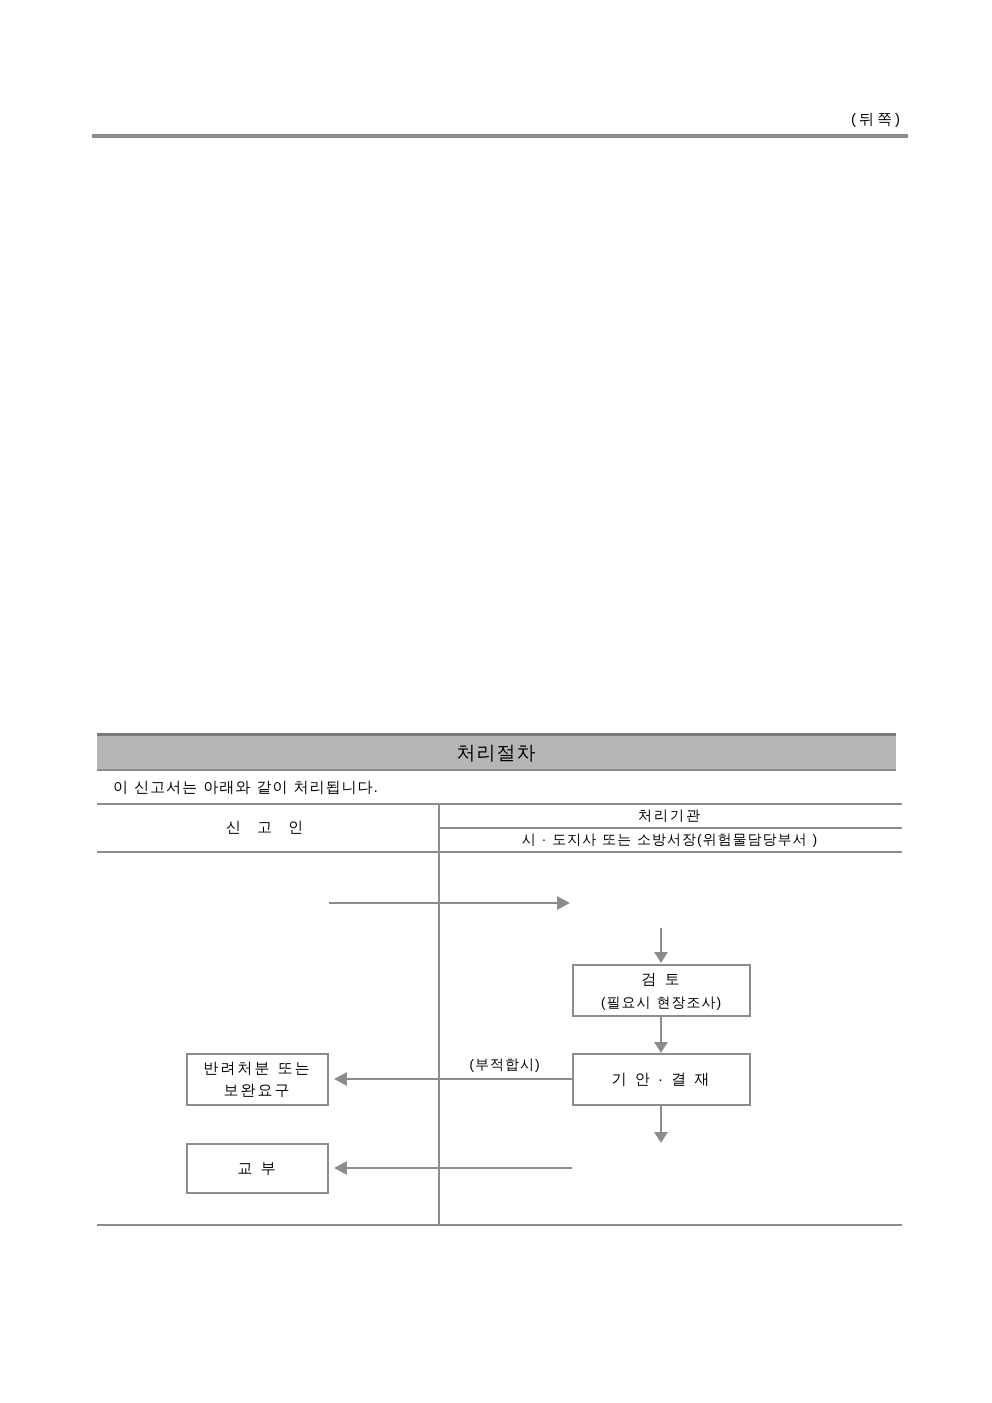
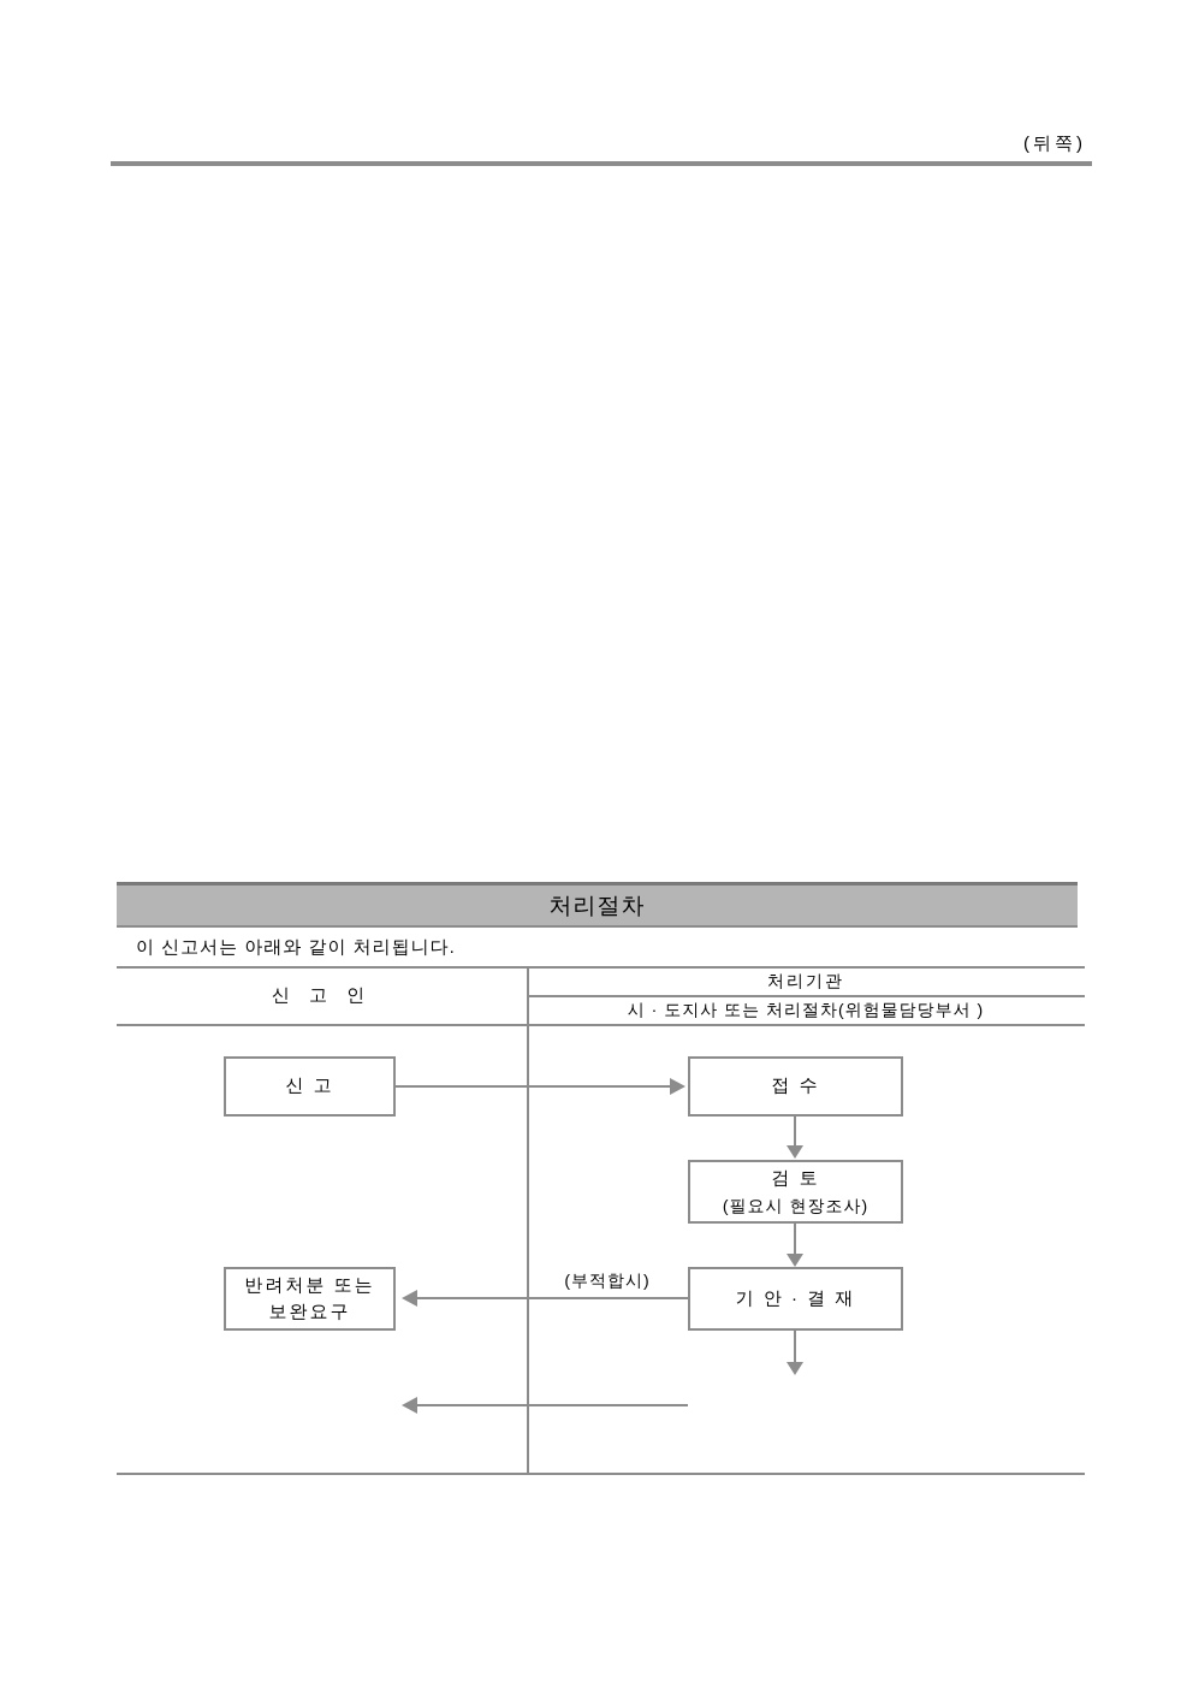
  (뒤쪽)
  처리절차
  이 신고서는 아래와 같이 처리됩니다.
  신 고 인
  처리기관
- 시 · 도지사 또는 소방서장(위험물담당부서 )
+ 시 · 도지사 또는 처리절차(위험물담당부서 )
+ 신 고
+ 접 수
  검 토
  (필요시 현장조사)
  반려처분 또는
  보완요구
  기 안 · 결 재
- 교 부
  (부적합시)
